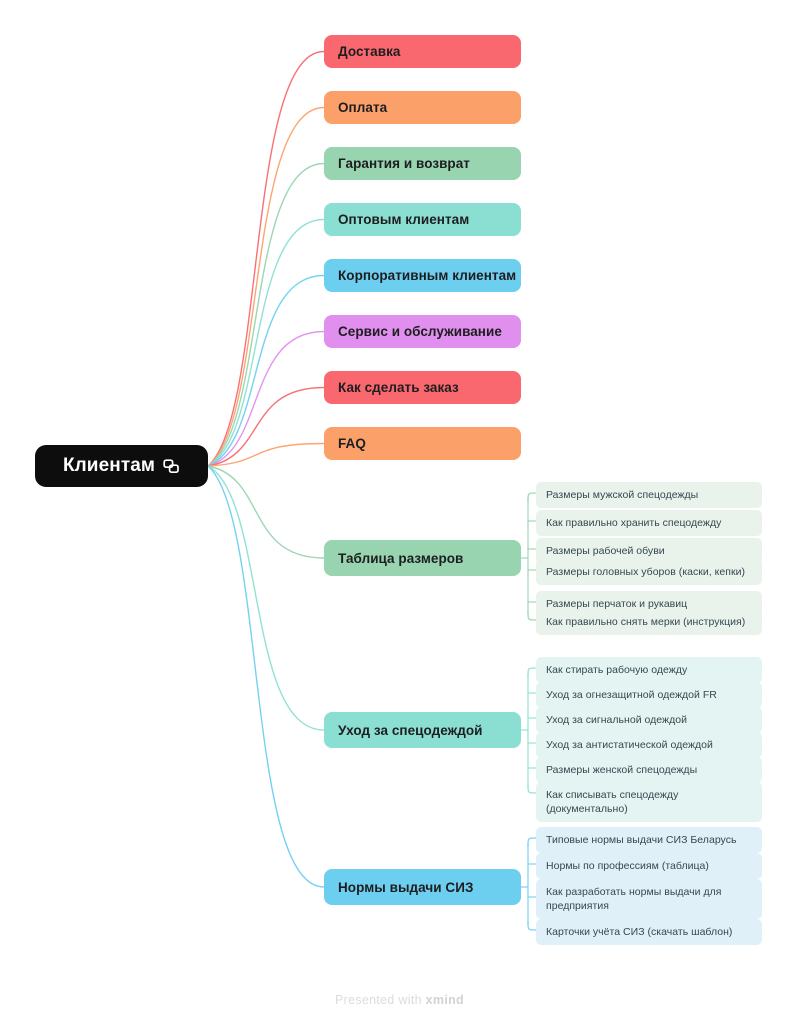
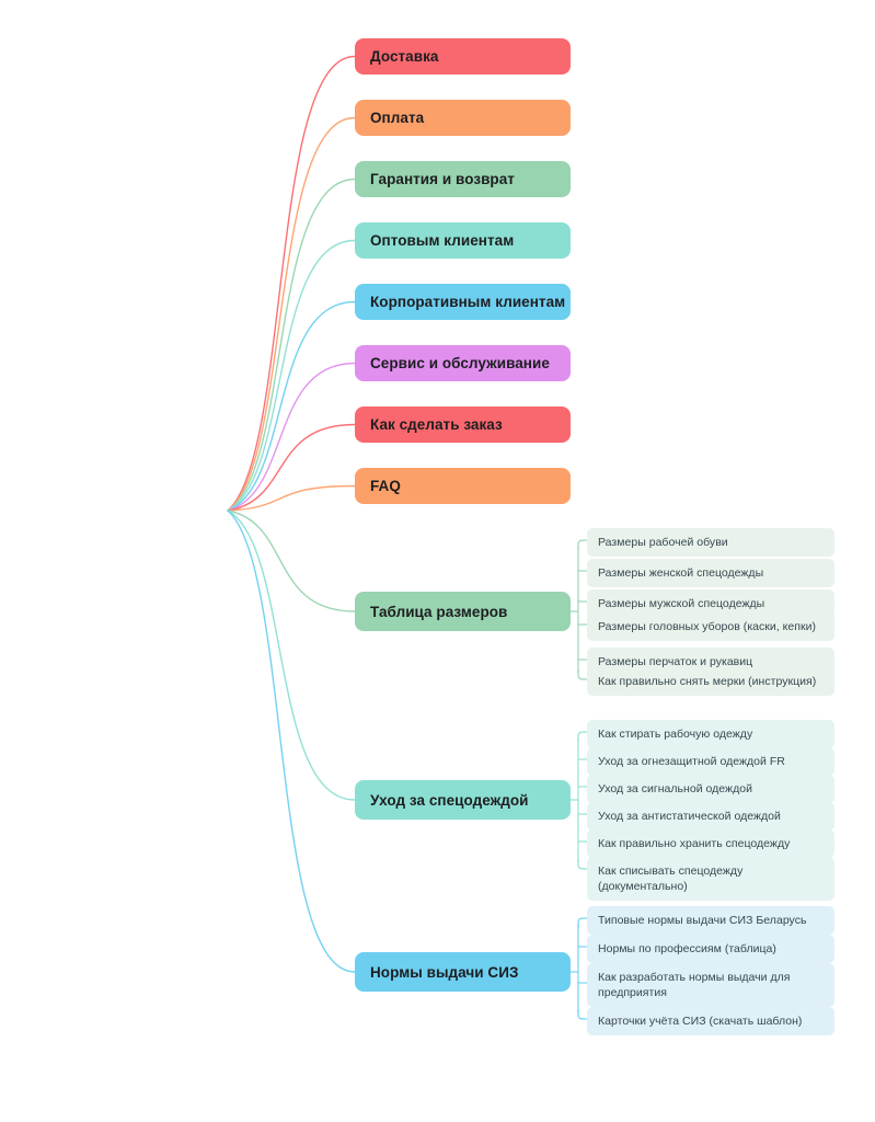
- Клиентам
  Доставка
  Оплата
  Гарантия и возврат
  Оптовым клиентам
  Корпоративным клиентам
  Сервис и обслуживание
  Как сделать заказ
  FAQ
  Таблица размеров
- Размеры мужской спецодежды
+ Размеры рабочей обуви
- Как правильно хранить спецодежду
+ Размеры женской спецодежды
- Размеры рабочей обуви
+ Размеры мужской спецодежды
  Размеры головных уборов (каски, кепки)
  Размеры перчаток и рукавиц
  Как правильно снять мерки (инструкция)
  Уход за спецодеждой
  Как стирать рабочую одежду
  Уход за огнезащитной одеждой FR
  Уход за сигнальной одеждой
  Уход за антистатической одеждой
- Размеры женской спецодежды
+ Как правильно хранить спецодежду
  Как списывать спецодежду (документально)
  Нормы выдачи СИЗ
  Типовые нормы выдачи СИЗ Беларусь
  Нормы по профессиям (таблица)
  Как разработать нормы выдачи для предприятия
  Карточки учёта СИЗ (скачать шаблон)
- Presented with xmind
